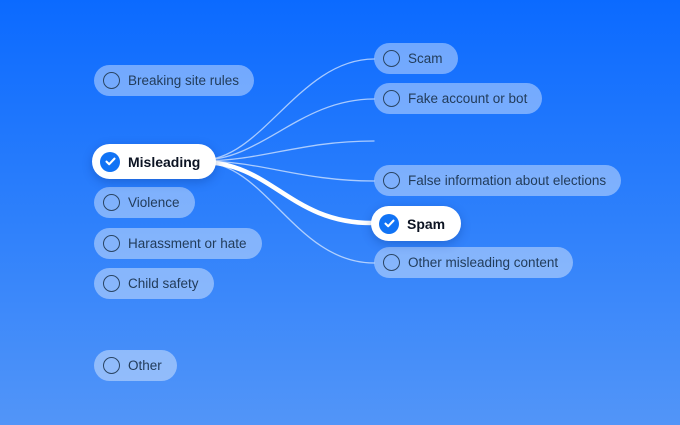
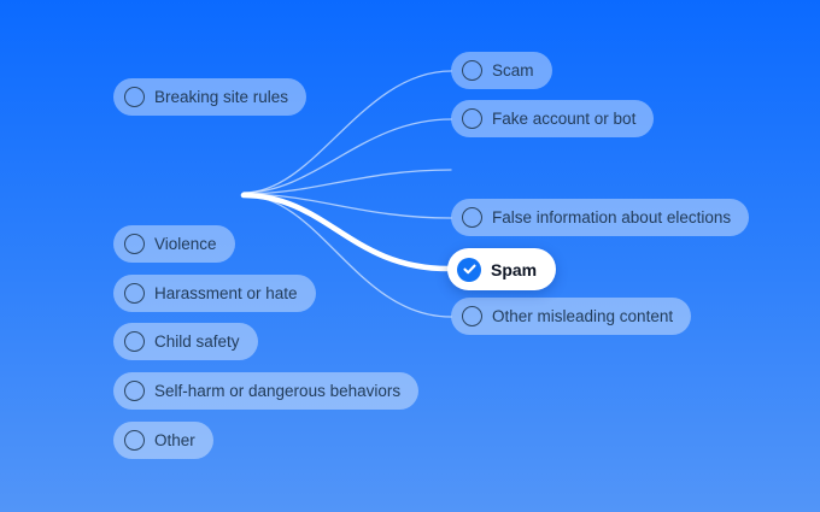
  Breaking site rules
- Misleading
  Violence
  Harassment or hate
  Child safety
+ Self-harm or dangerous behaviors
  Other
  Scam
  Fake account or bot
  False information about elections
  Spam
  Other misleading content
